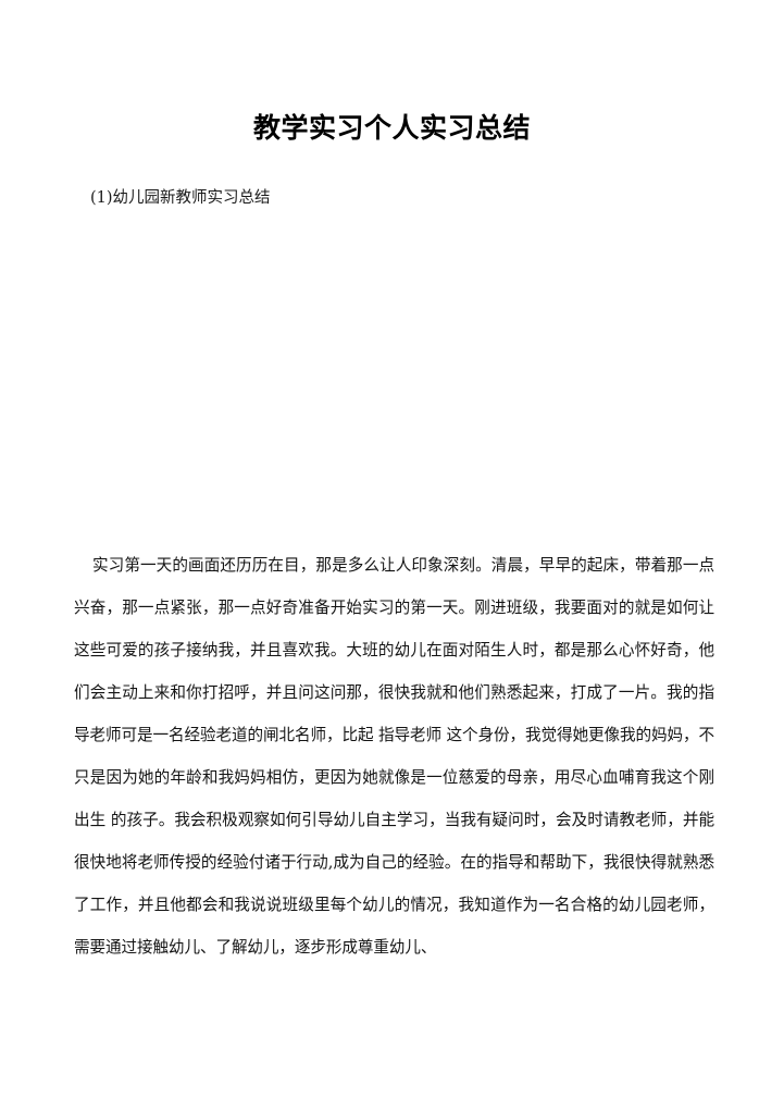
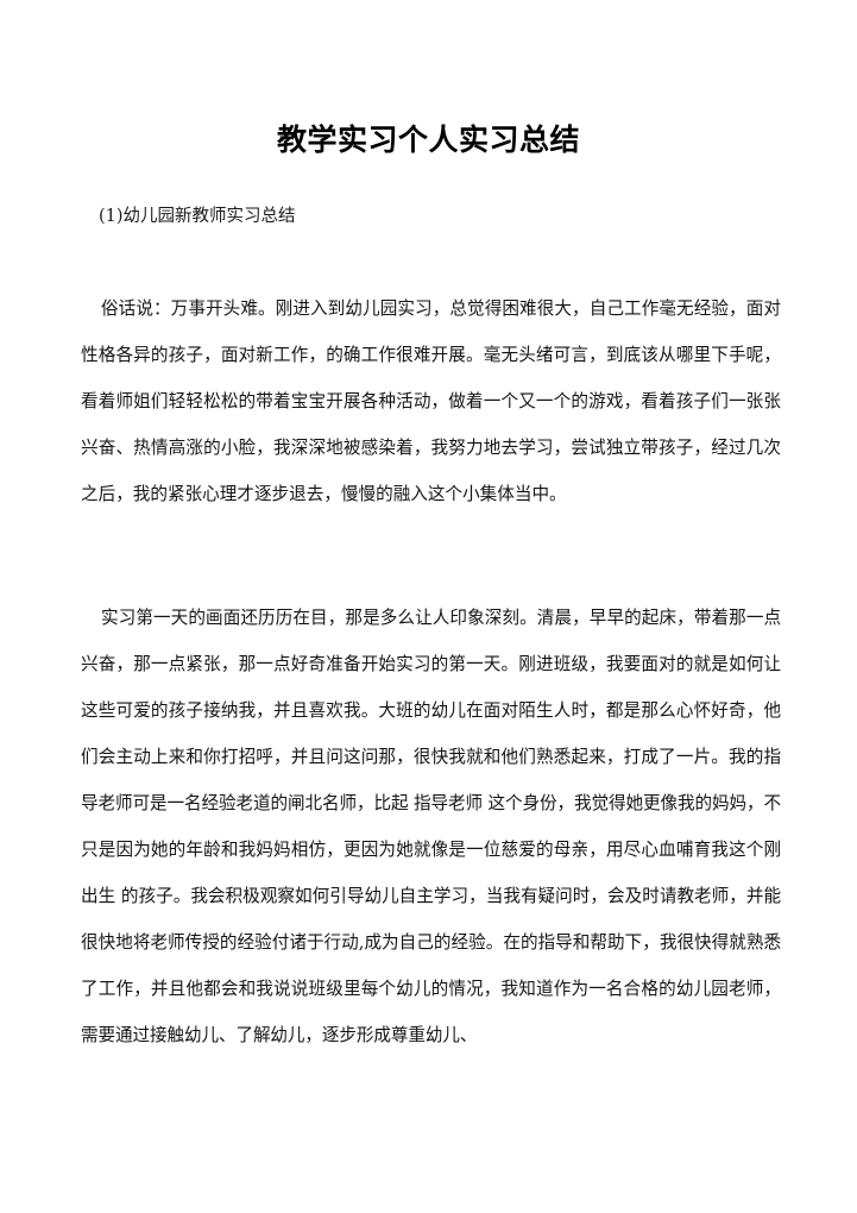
  教学实习个人实习总结
  (1)幼儿园新教师实习总结
+ 俗话说：万事开头难。刚进入到幼儿园实习，总觉得困难很大，自己工作毫无经验，面对性格各异的孩子，面对新工作，的确工作很难开展。毫无头绪可言，到底该从哪里下手呢，看着师姐们轻轻松松的带着宝宝开展各种活动，做着一个又一个的游戏，看着孩子们一张张兴奋、热情高涨的小脸，我深深地被感染着，我努力地去学习，尝试独立带孩子，经过几次之后，我的紧张心理才逐步退去，慢慢的融入这个小集体当中。
  实习第一天的画面还历历在目，那是多么让人印象深刻。清晨，早早的起床，带着那一点兴奋，那一点紧张，那一点好奇准备开始实习的第一天。刚进班级，我要面对的就是如何让这些可爱的孩子接纳我，并且喜欢我。大班的幼儿在面对陌生人时，都是那么心怀好奇，他们会主动上来和你打招呼，并且问这问那，很快我就和他们熟悉起来，打成了一片。我的指导老师可是一名经验老道的闸北名师，比起 指导老师 这个身份，我觉得她更像我的妈妈，不只是因为她的年龄和我妈妈相仿，更因为她就像是一位慈爱的母亲，用尽心血哺育我这个刚 出生 的孩子。我会积极观察如何引导幼儿自主学习，当我有疑问时，会及时请教老师，并能很快地将老师传授的经验付诸于行动,成为自己的经验。在的指导和帮助下，我很快得就熟悉了工作，并且他都会和我说说班级里每个幼儿的情况，我知道作为一名合格的幼儿园老师，需要通过接触幼儿、了解幼儿，逐步形成尊重幼儿、
